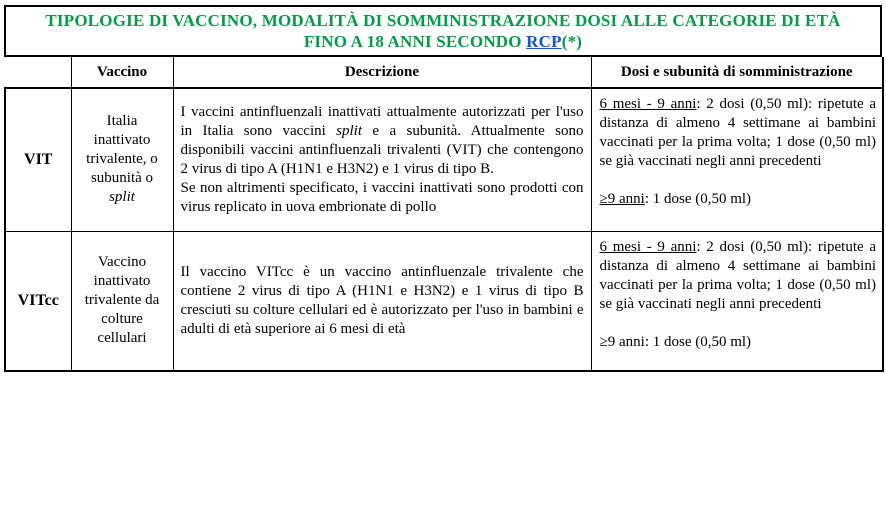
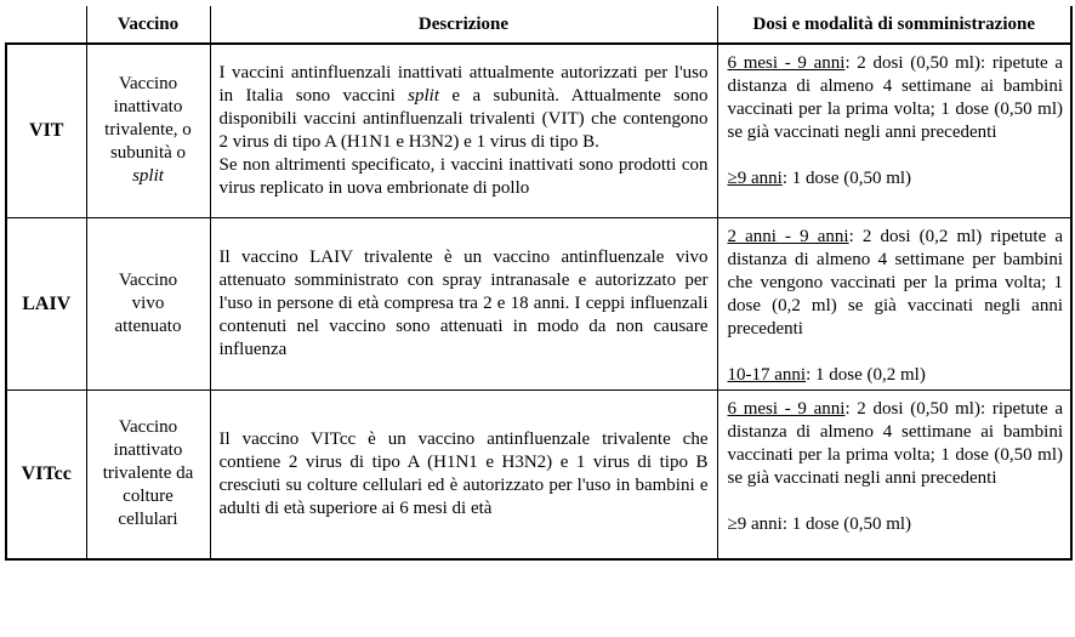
- TIPOLOGIE DI VACCINO, MODALITÀ DI SOMMINISTRAZIONE DOSI ALLE CATEGORIE DI ETÀ
- FINO A 18 ANNI SECONDO RCP(*)
- 	Vaccino	Descrizione	Dosi e subunità di somministrazione
+ 	Vaccino	Descrizione	Dosi e modalità di somministrazione
- VIT	Italia inattivato trivalente, o subunità o split	I vaccini antinfluenzali inattivati attualmente autorizzati per l'uso in Italia sono vaccini split e a subunità. Attualmente sono disponibili vaccini antinfluenzali trivalenti (VIT) che contengono 2 virus di tipo A (H1N1 e H3N2) e 1 virus di tipo B. Se non altrimenti specificato, i vaccini inattivati sono prodotti con virus replicato in uova embrionate di pollo	6 mesi - 9 anni: 2 dosi (0,50 ml): ripetute a distanza di almeno 4 settimane ai bambini vaccinati per la prima volta; 1 dose (0,50 ml) se già vaccinati negli anni precedenti ≥9 anni: 1 dose (0,50 ml)
+ VIT	Vaccino inattivato trivalente, o subunità o split	I vaccini antinfluenzali inattivati attualmente autorizzati per l'uso in Italia sono vaccini split e a subunità. Attualmente sono disponibili vaccini antinfluenzali trivalenti (VIT) che contengono 2 virus di tipo A (H1N1 e H3N2) e 1 virus di tipo B. Se non altrimenti specificato, i vaccini inattivati sono prodotti con virus replicato in uova embrionate di pollo	6 mesi - 9 anni: 2 dosi (0,50 ml): ripetute a distanza di almeno 4 settimane ai bambini vaccinati per la prima volta; 1 dose (0,50 ml) se già vaccinati negli anni precedenti ≥9 anni: 1 dose (0,50 ml)
+ LAIV	Vaccino vivo attenuato	Il vaccino LAIV trivalente è un vaccino antinfluenzale vivo attenuato somministrato con spray intranasale e autorizzato per l'uso in persone di età compresa tra 2 e 18 anni. I ceppi influenzali contenuti nel vaccino sono attenuati in modo da non causare influenza	2 anni - 9 anni: 2 dosi (0,2 ml) ripetute a distanza di almeno 4 settimane per bambini che vengono vaccinati per la prima volta; 1 dose (0,2 ml) se già vaccinati negli anni precedenti 10-17 anni: 1 dose (0,2 ml)
  VITcc	Vaccino inattivato trivalente da colture cellulari	Il vaccino VITcc è un vaccino antinfluenzale trivalente che contiene 2 virus di tipo A (H1N1 e H3N2) e 1 virus di tipo B cresciuti su colture cellulari ed è autorizzato per l'uso in bambini e adulti di età superiore ai 6 mesi di età	6 mesi - 9 anni: 2 dosi (0,50 ml): ripetute a distanza di almeno 4 settimane ai bambini vaccinati per la prima volta; 1 dose (0,50 ml) se già vaccinati negli anni precedenti ≥9 anni: 1 dose (0,50 ml)
